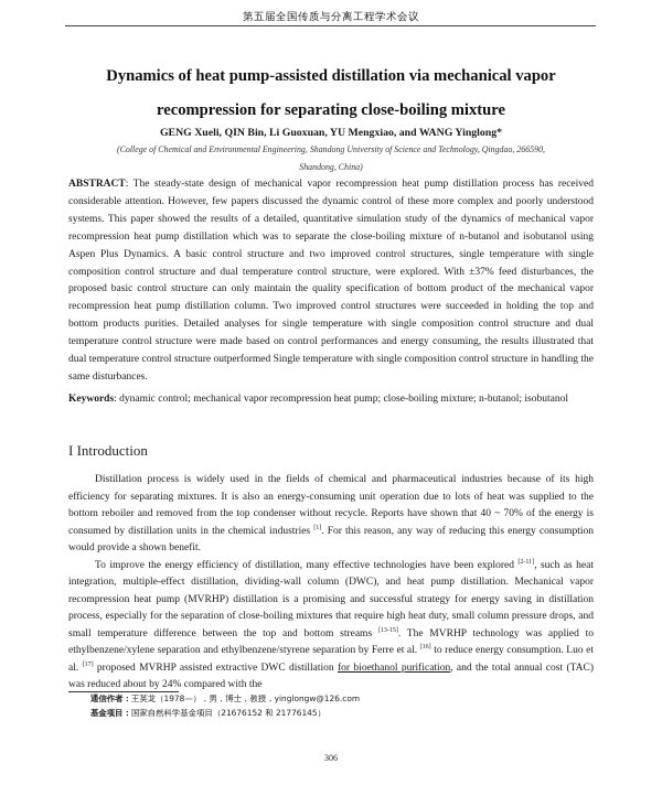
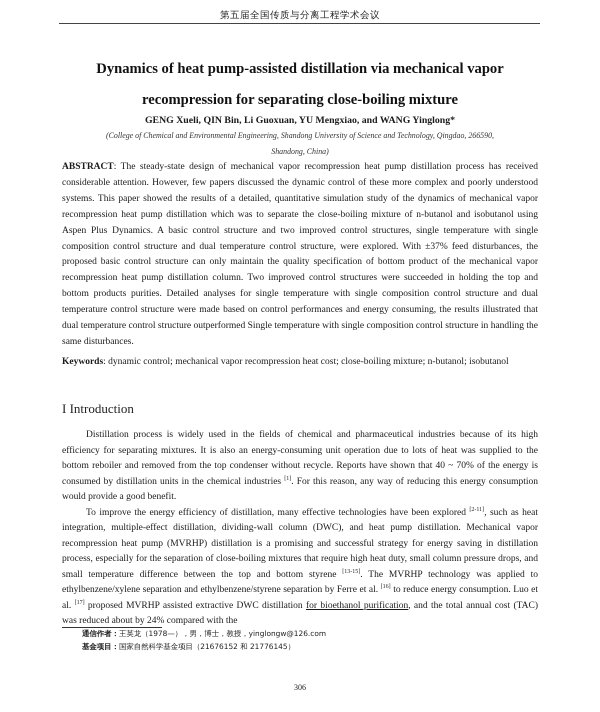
  第五届全国传质与分离工程学术会议
  Dynamics of heat pump-assisted distillation via mechanical vapor
  recompression for separating close-boiling mixture
  GENG Xueli, QIN Bin, Li Guoxuan, YU Mengxiao, and WANG Yinglong*
  (College of Chemical and Environmental Engineering, Shandong University of Science and Technology, Qingdao, 266590,
  Shandong, China)
  ABSTRACT: The steady-state design of mechanical vapor recompression heat pump distillation process has received considerable attention. However, few papers discussed the dynamic control of these more complex and poorly understood systems. This paper showed the results of a detailed, quantitative simulation study of the dynamics of mechanical vapor recompression heat pump distillation which was to separate the close-boiling mixture of n-butanol and isobutanol using Aspen Plus Dynamics. A basic control structure and two improved control structures, single temperature with single composition control structure and dual temperature control structure, were explored. With ±37% feed disturbances, the proposed basic control structure can only maintain the quality specification of bottom product of the mechanical vapor recompression heat pump distillation column. Two improved control structures were succeeded in holding the top and bottom products purities. Detailed analyses for single temperature with single composition control structure and dual temperature control structure were made based on control performances and energy consuming, the results illustrated that dual temperature control structure outperformed Single temperature with single composition control structure in handling the same disturbances.
- Keywords: dynamic control; mechanical vapor recompression heat pump; close-boiling mixture; n-butanol; isobutanol
+ Keywords: dynamic control; mechanical vapor recompression heat cost; close-boiling mixture; n-butanol; isobutanol
  I Introduction
- Distillation process is widely used in the fields of chemical and pharmaceutical industries because of its high efficiency for separating mixtures. It is also an energy-consuming unit operation due to lots of heat was supplied to the bottom reboiler and removed from the top condenser without recycle. Reports have shown that 40 ~ 70% of the energy is consumed by distillation units in the chemical industries . For this reason, any way of reducing this energy consumption would provide a shown benefit.
+ Distillation process is widely used in the fields of chemical and pharmaceutical industries because of its high efficiency for separating mixtures. It is also an energy-consuming unit operation due to lots of heat was supplied to the bottom reboiler and removed from the top condenser without recycle. Reports have shown that 40 ~ 70% of the energy is consumed by distillation units in the chemical industries . For this reason, any way of reducing this energy consumption would provide a good benefit.
- To improve the energy efficiency of distillation, many effective technologies have been explored , such as heat integration, multiple-effect distillation, dividing-wall column (DWC), and heat pump distillation. Mechanical vapor recompression heat pump (MVRHP) distillation is a promising and successful strategy for energy saving in distillation process, especially for the separation of close-boiling mixtures that require high heat duty, small column pressure drops, and small temperature difference between the top and bottom streams . The MVRHP technology was applied to ethylbenzene/xylene separation and ethylbenzene/styrene separation by Ferre et al. to reduce energy consumption. Luo et al. proposed MVRHP assisted extractive DWC distillation for bioethanol purification, and the total annual cost (TAC) was reduced about by 24% compared with the
+ To improve the energy efficiency of distillation, many effective technologies have been explored , such as heat integration, multiple-effect distillation, dividing-wall column (DWC), and heat pump distillation. Mechanical vapor recompression heat pump (MVRHP) distillation is a promising and successful strategy for energy saving in distillation process, especially for the separation of close-boiling mixtures that require high heat duty, small column pressure drops, and small temperature difference between the top and bottom styrene . The MVRHP technology was applied to ethylbenzene/xylene separation and ethylbenzene/styrene separation by Ferre et al. to reduce energy consumption. Luo et al. proposed MVRHP assisted extractive DWC distillation for bioethanol purification, and the total annual cost (TAC) was reduced about by 24% compared with the
  通信作者：王英龙（1978—），男，博士，教授，yinglongw@126.com
  基金项目：国家自然科学基金项目（21676152 和 21776145）
  306
